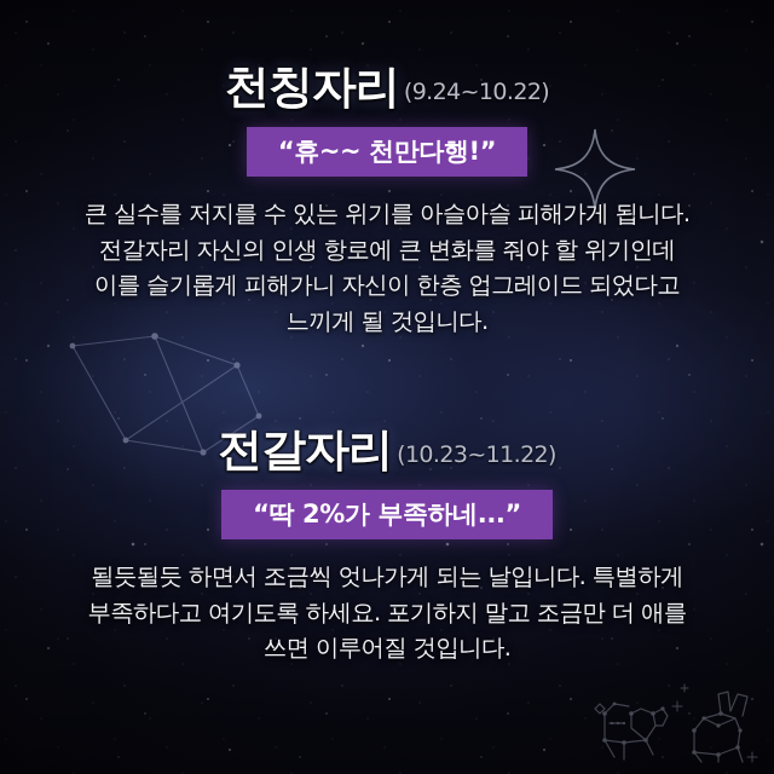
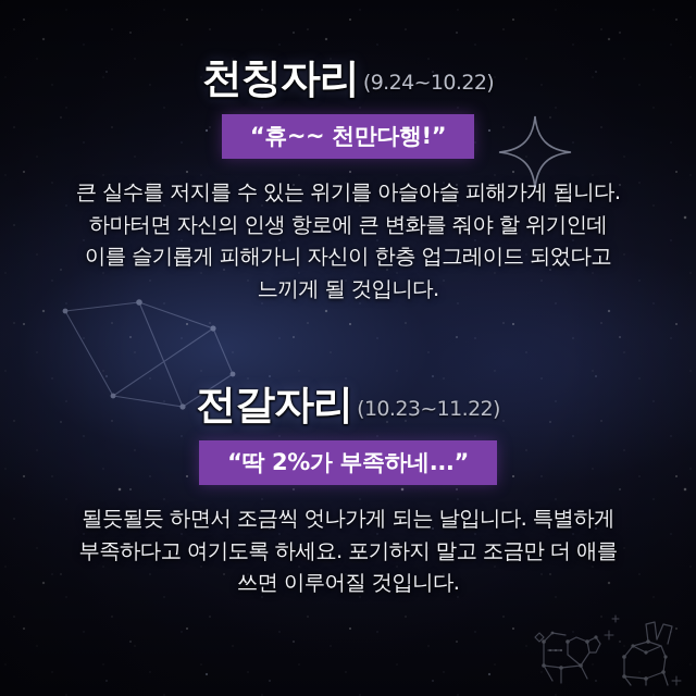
  천칭자리
  (9.24~10.22)
  “휴~~ 천만다행!”
  큰 실수를 저지를 수 있는 위기를 아슬아슬 피해가게 됩니다.
- 전갈자리 자신의 인생 항로에 큰 변화를 줘야 할 위기인데
+ 하마터면 자신의 인생 항로에 큰 변화를 줘야 할 위기인데
  이를 슬기롭게 피해가니 자신이 한층 업그레이드 되었다고
  느끼게 될 것입니다.
  전갈자리
  (10.23~11.22)
  “딱 2%가 부족하네...”
  될듯될듯 하면서 조금씩 엇나가게 되는 날입니다. 특별하게
  부족하다고 여기도록 하세요. 포기하지 말고 조금만 더 애를
  쓰면 이루어질 것입니다.
